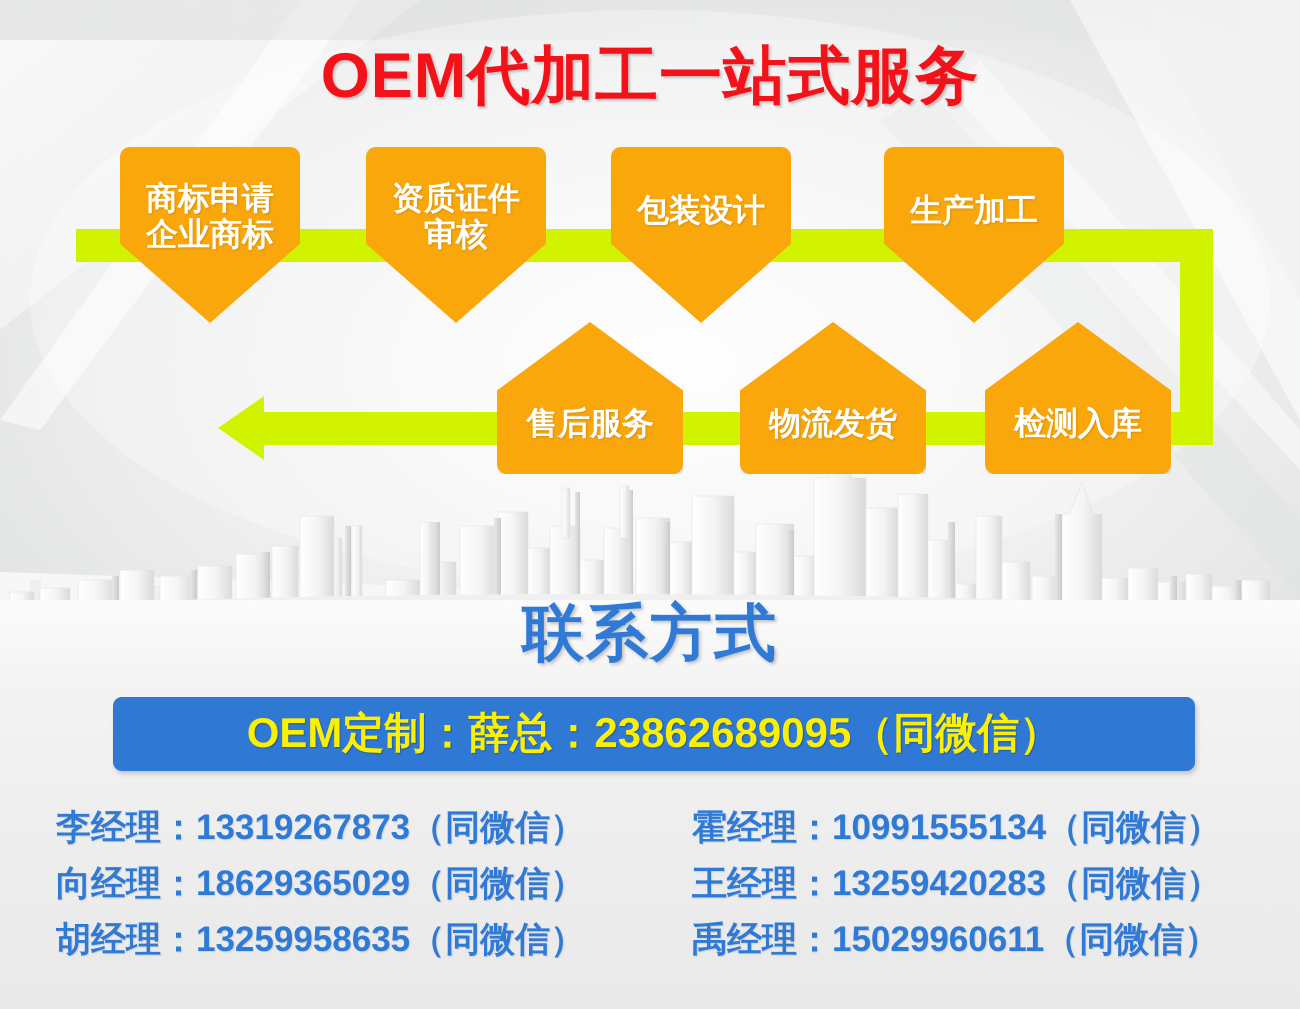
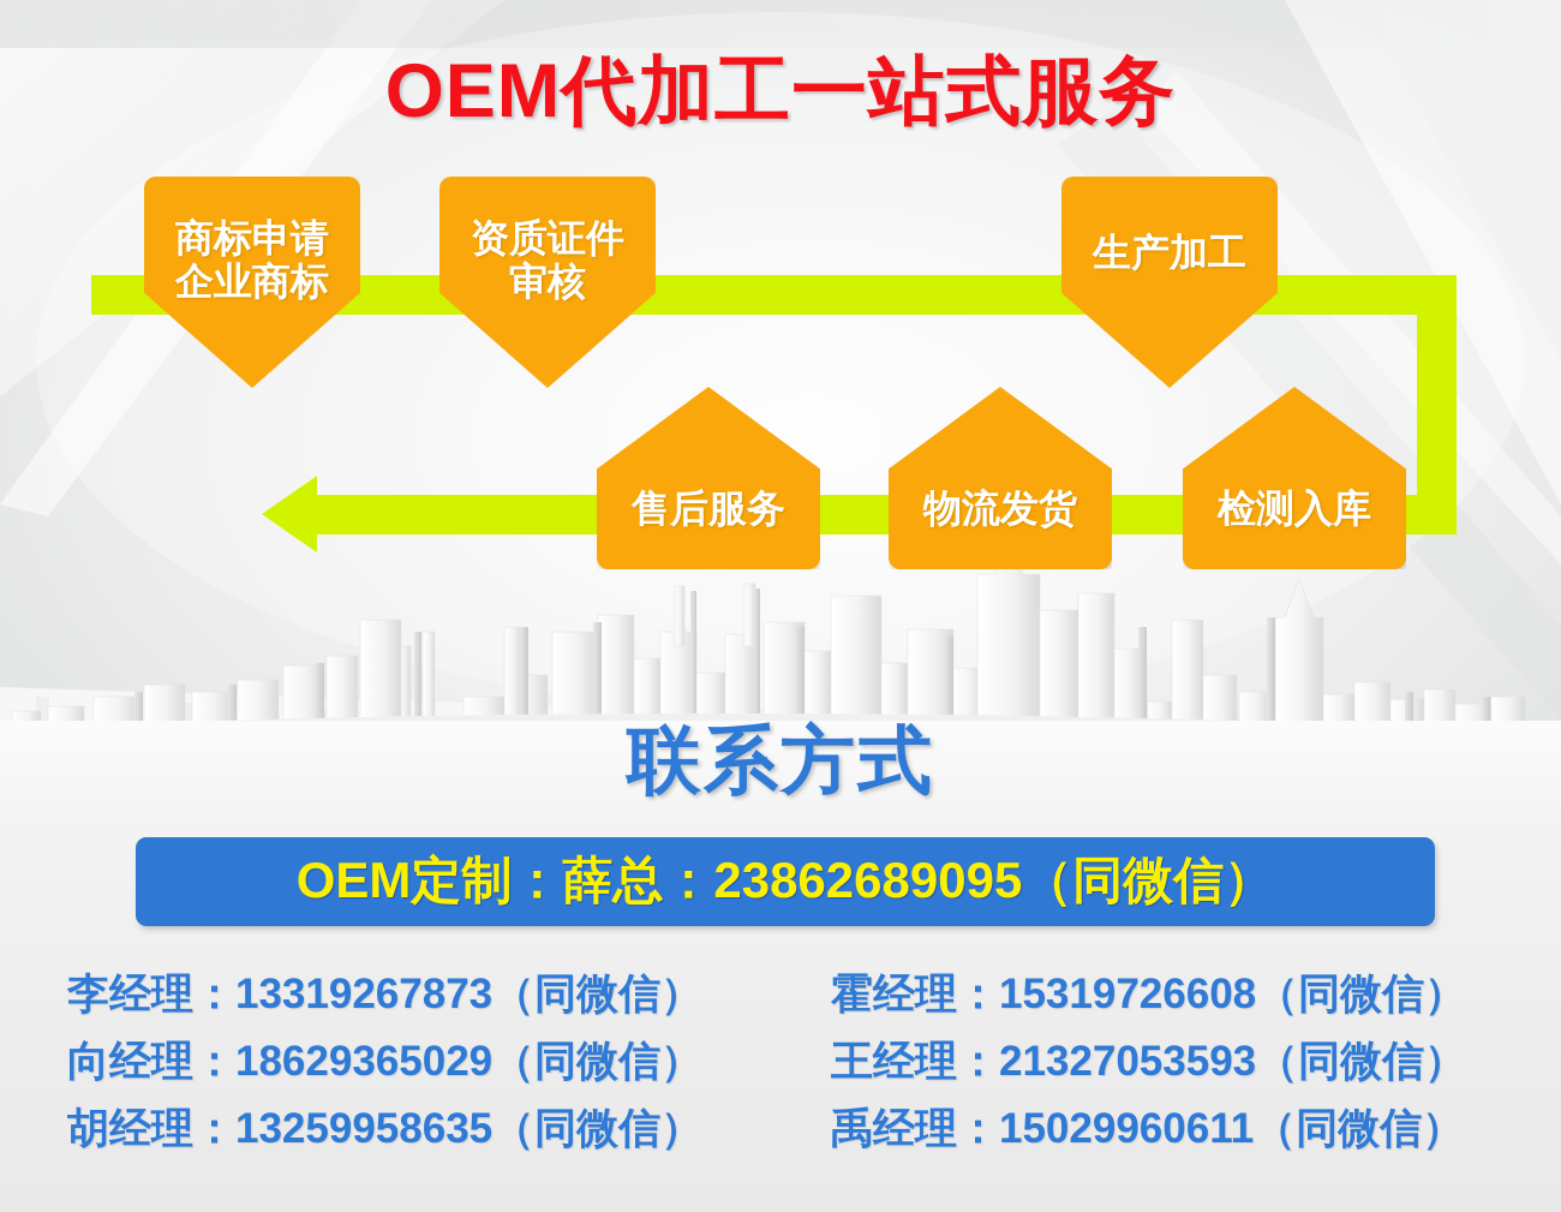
  OEM代加工一站式服务
  商标申请
  企业商标
  资质证件
  审核
- 包装设计
  生产加工
  售后服务
  物流发货
  检测入库
  联系方式
  OEM定制：薛总：23862689095（同微信）
  李经理：13319267873（同微信）
- 霍经理：10991555134（同微信）
+ 霍经理：15319726608（同微信）
  向经理：18629365029（同微信）
- 王经理：13259420283（同微信）
+ 王经理：21327053593（同微信）
  胡经理：13259958635（同微信）
  禹经理：15029960611（同微信）
